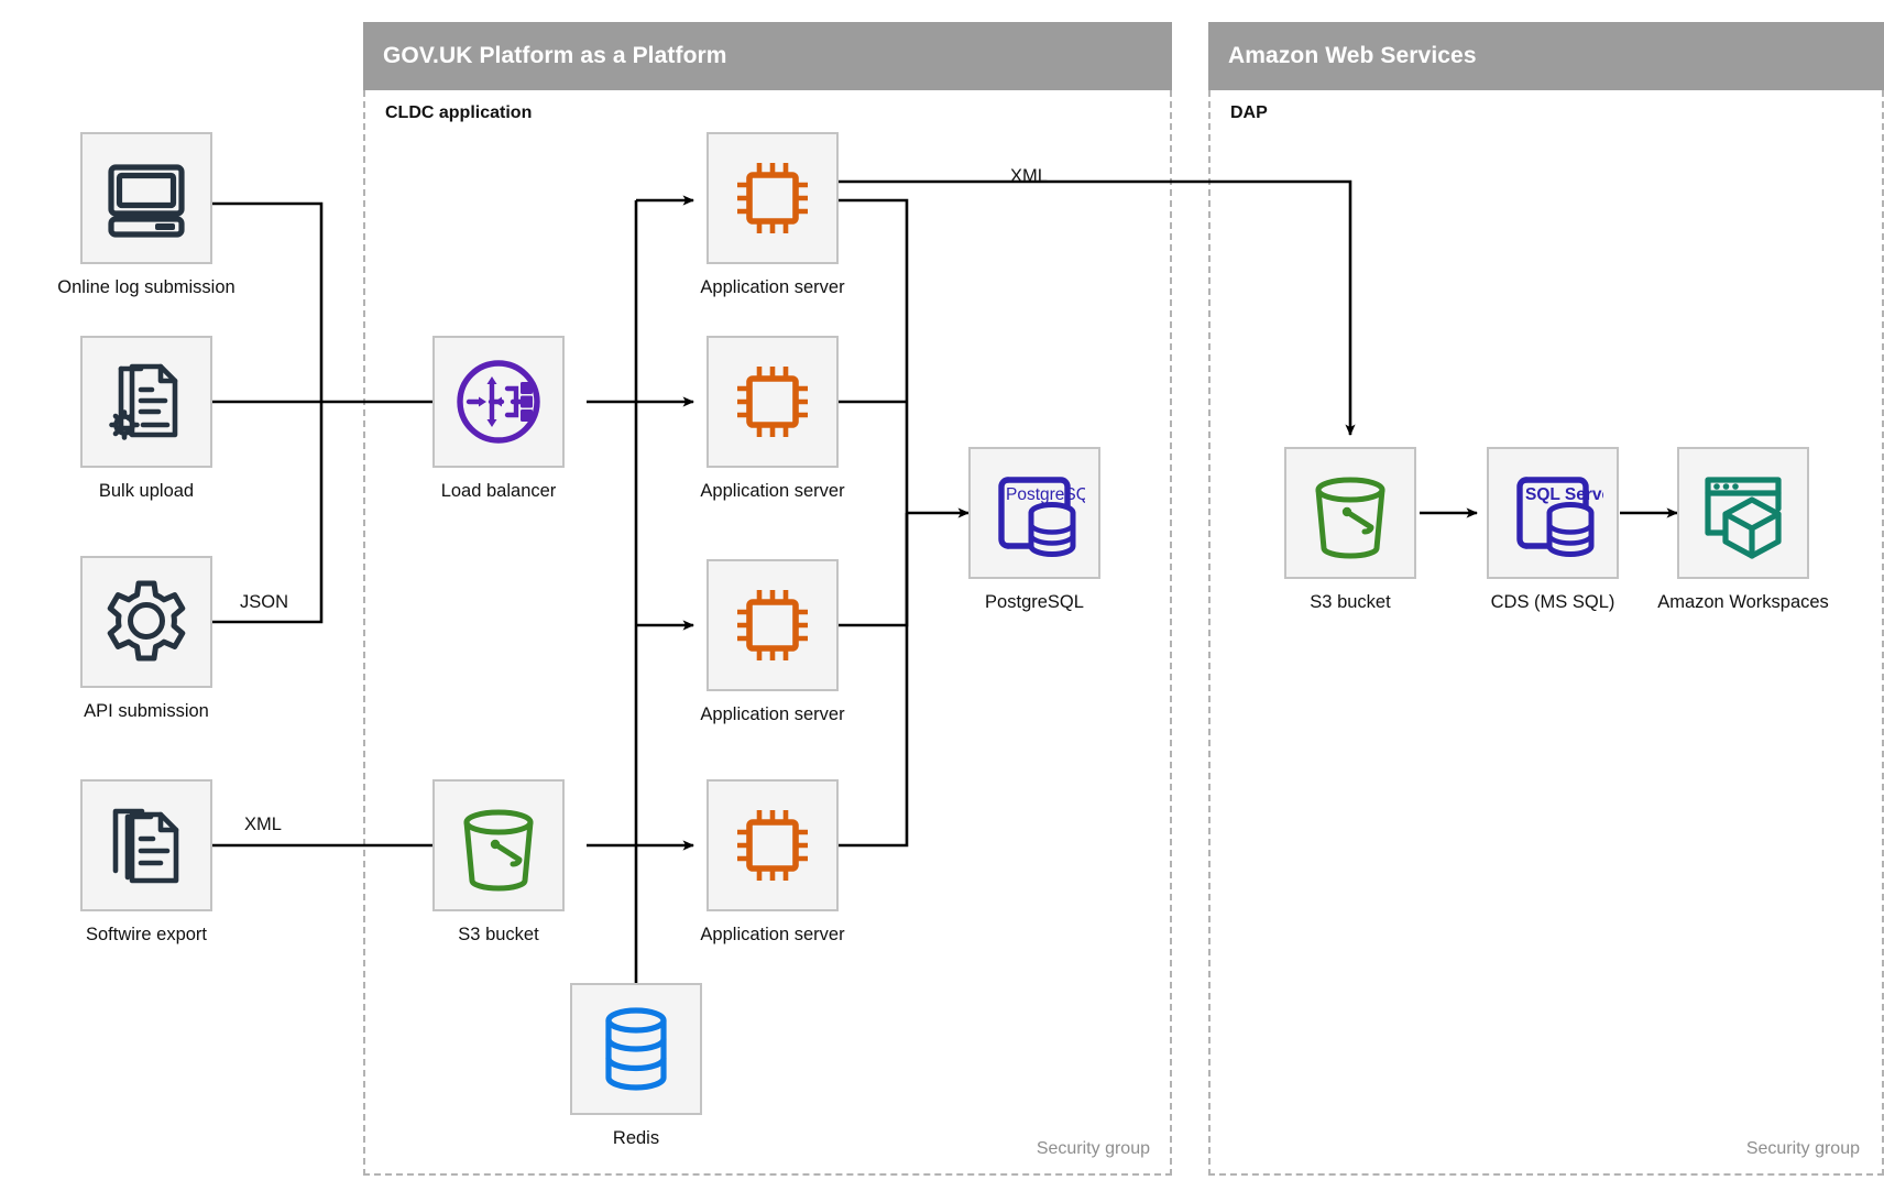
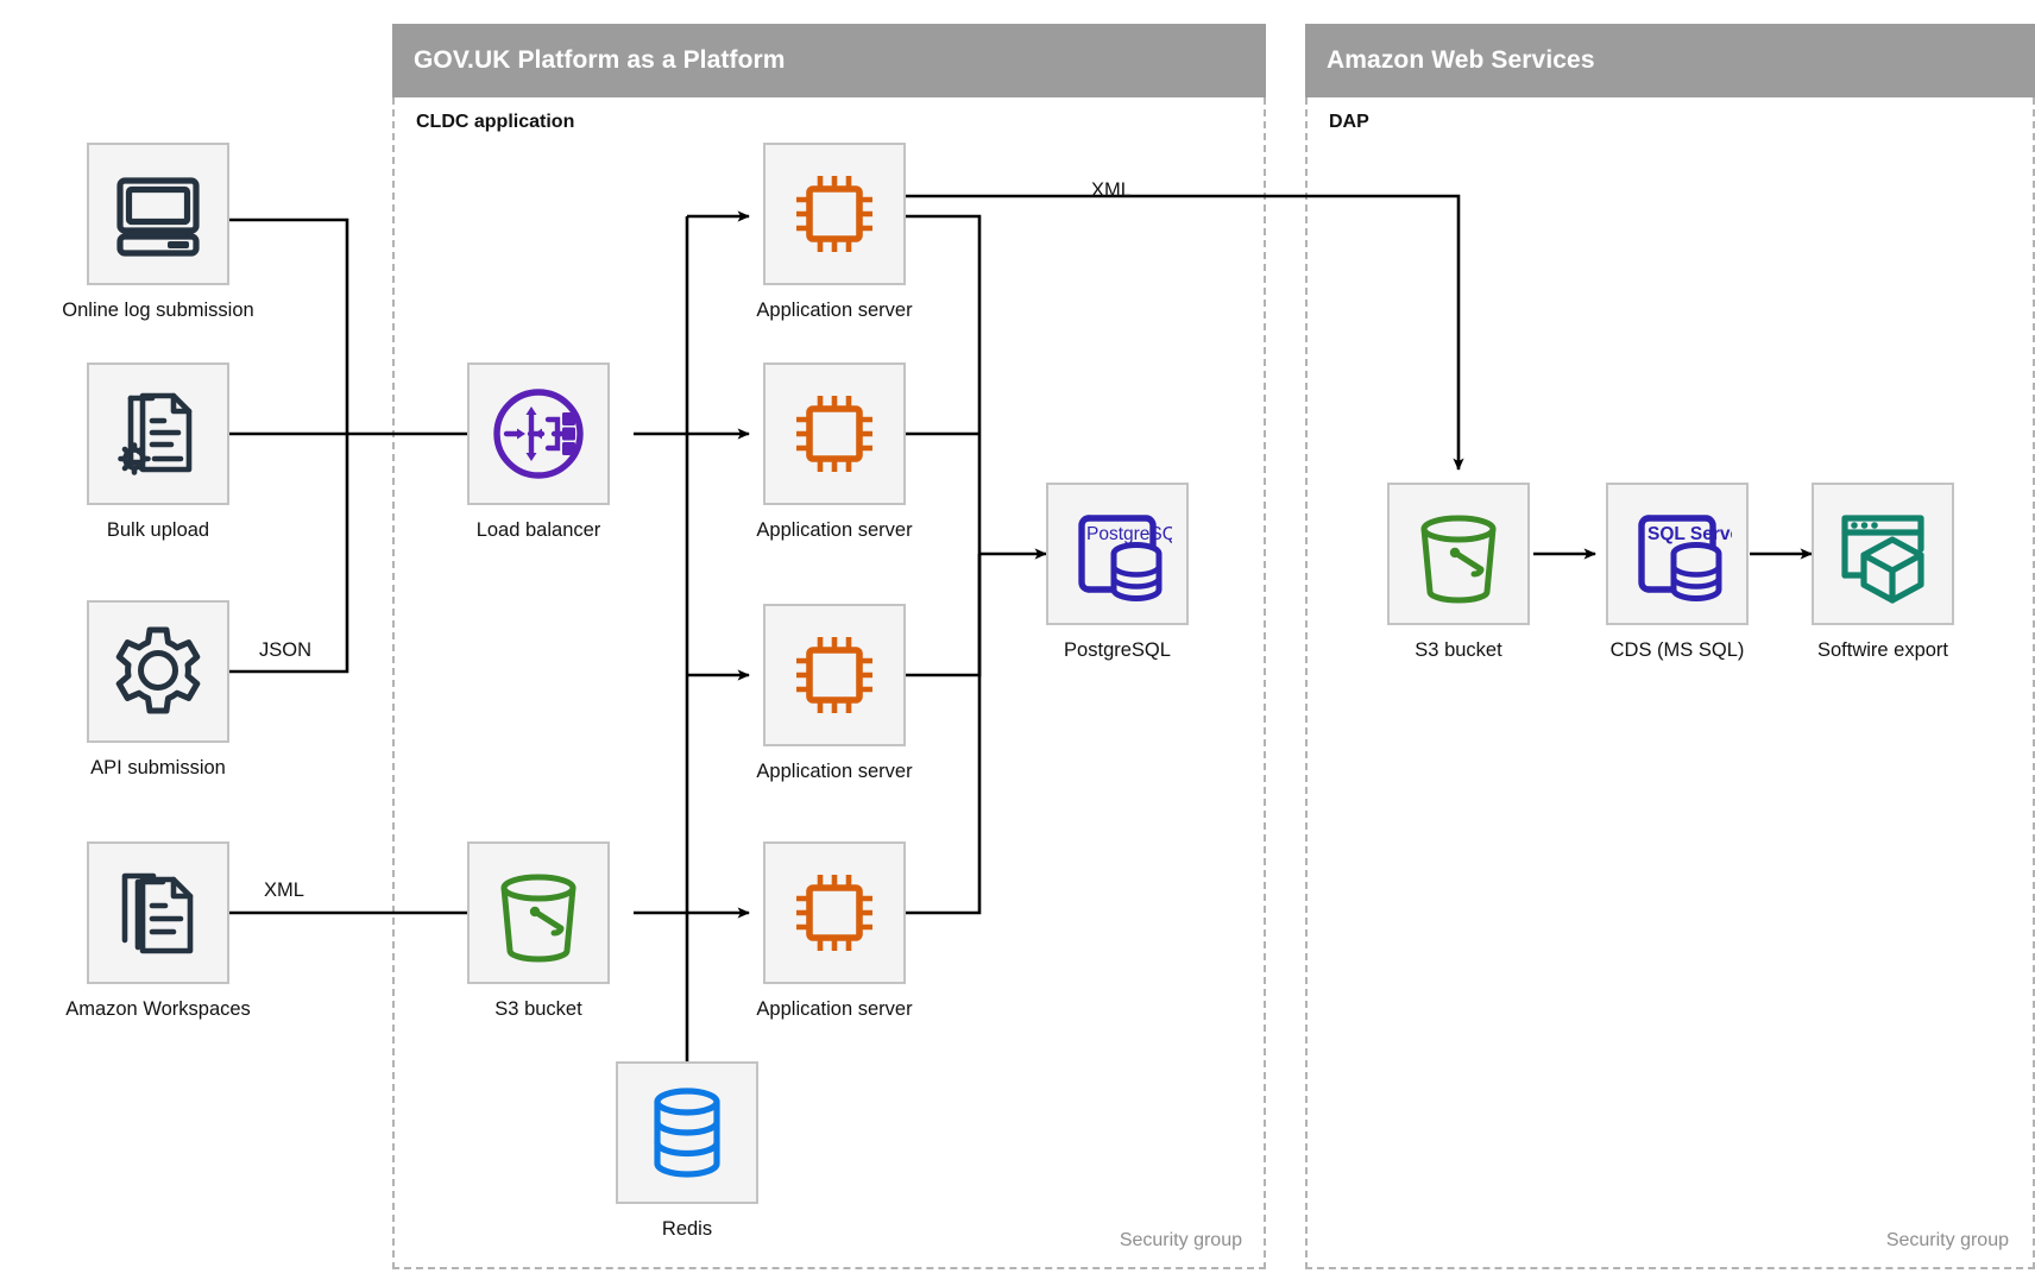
  GOV.UK Platform as a Platform
  CLDC application
  Security group
  Amazon Web Services
  DAP
  Security group
  JSON
  XML
  XML
  Online log submission
  Bulk upload
  API submission
- Softwire export
+ Amazon Workspaces
  Load balancer
  Application server
  Application server
  Application server
  Application server
  PostgreSQ
  PostgreSQL
  S3 bucket
  Redis
  S3 bucket
  SQL Serv
  CDS (MS SQL)
- Amazon Workspaces
+ Softwire export
